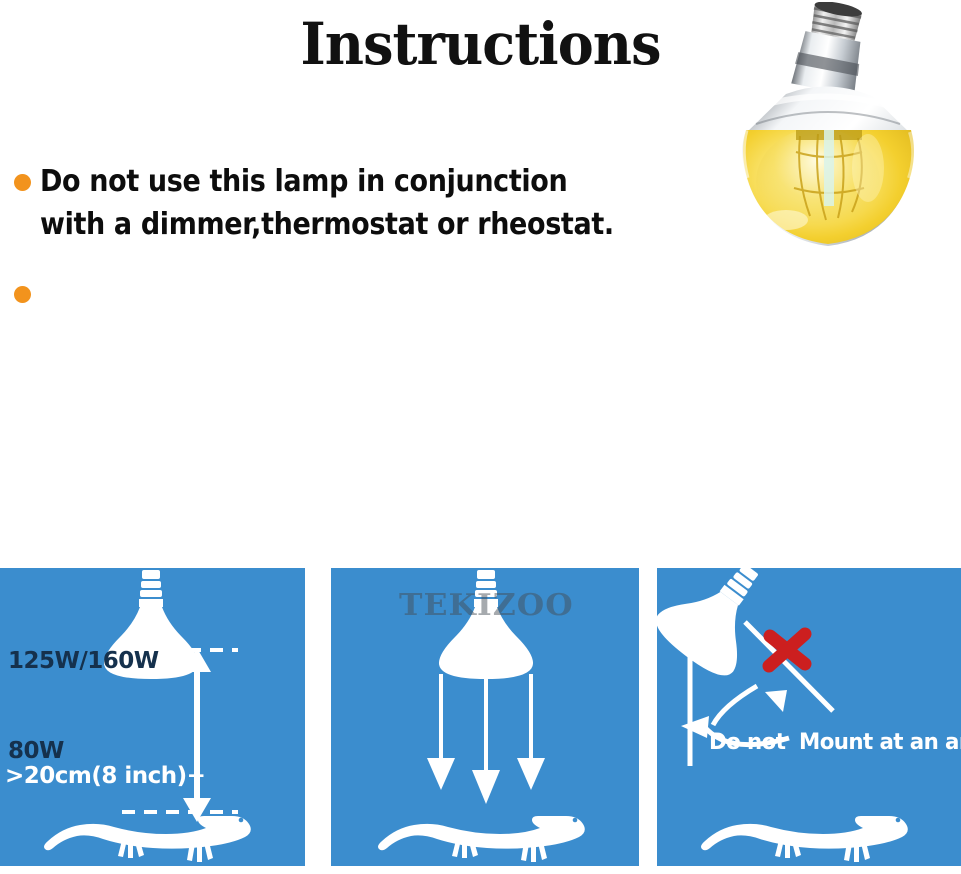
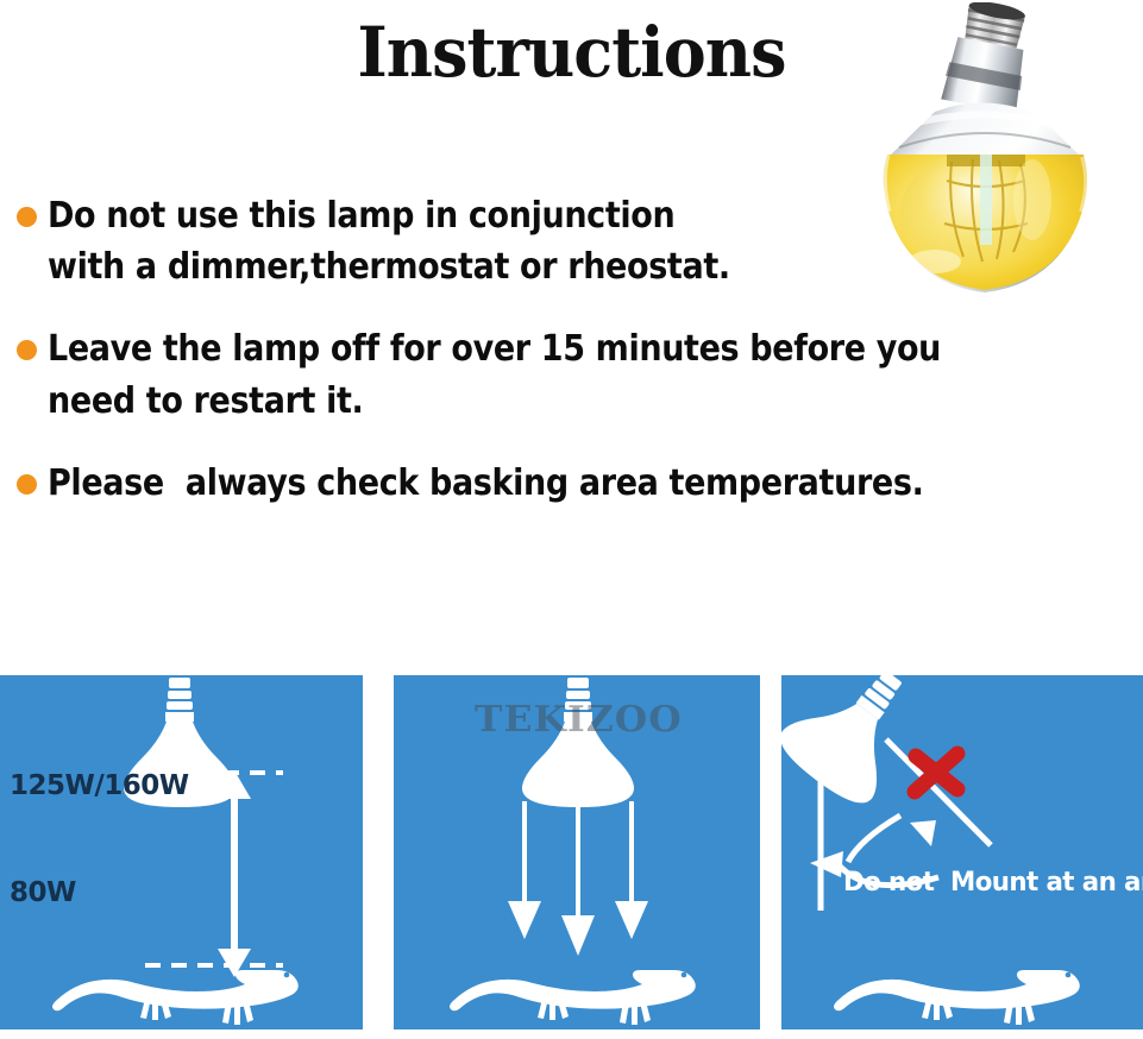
  Instructions
  Do not use this lamp in conjunction
  with a dimmer,thermostat or rheostat.
+ Leave the lamp off for over 15 minutes before you
+ need to restart it.
+ Please always check basking area temperatures.
  125W/160W
  80W
- >20cm(8 inch)+
  TEKIZOO
  Do not Mount at an a
